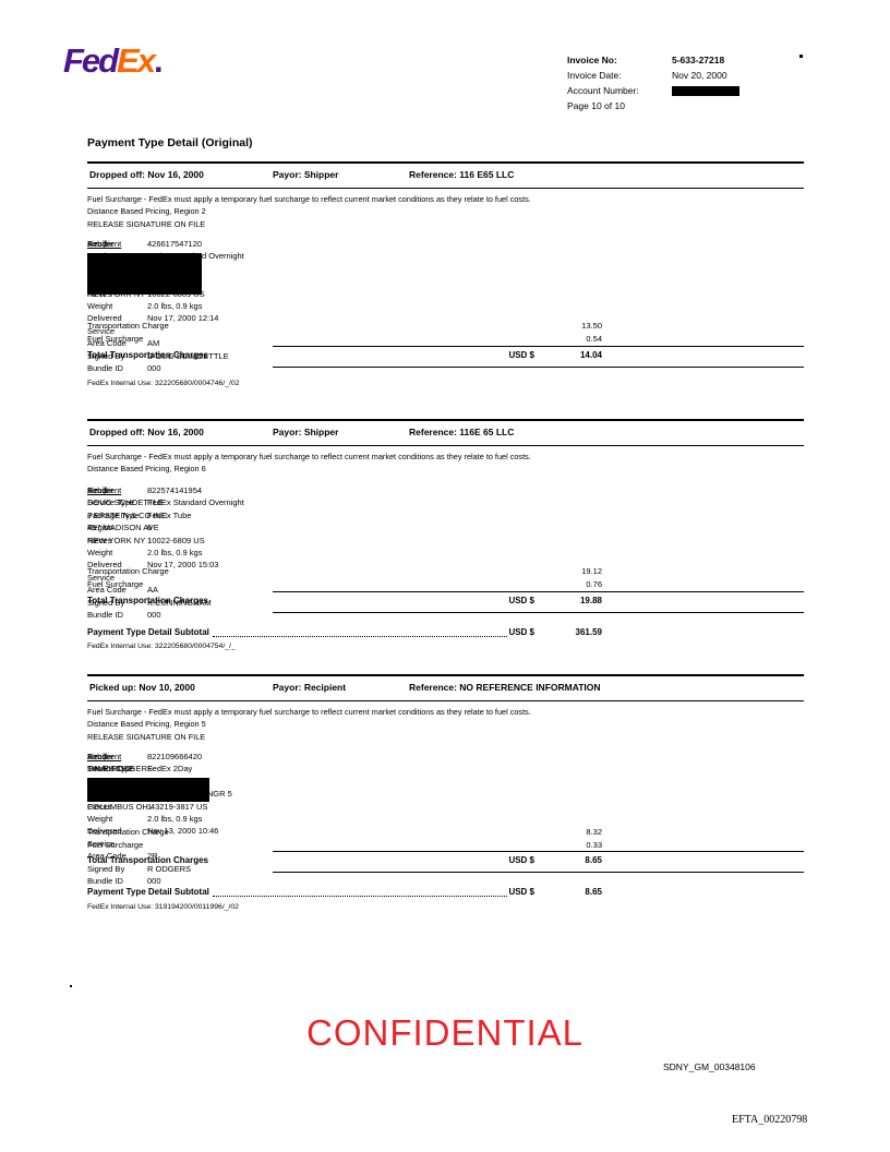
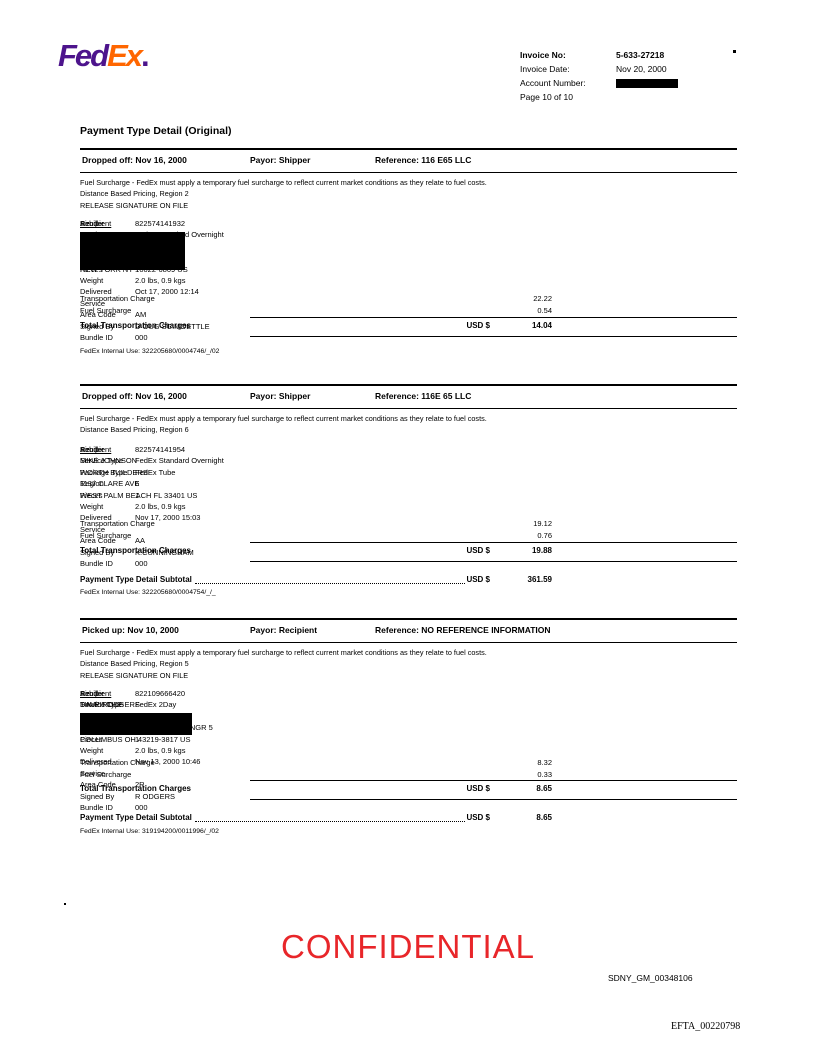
  FedEx.
  Invoice No:
  5-633-27218
  Invoice Date:
  Nov 20, 2000
  Account Number:
  Page 10 of 10
  Payment Type Detail (Original)
  Dropped off: Nov 16, 2000
  Payor: Shipper
  Reference: 116 E65 LLC
  Fuel Surcharge - FedEx must apply a temporary fuel surcharge to reflect current market conditions as they relate to fuel costs.
  Distance Based Pricing, Region 2
  RELEASE SIGNATURE ON FILE
  Airbill
- 426617547120
+ 822574141932
  Weight
  2.0 lbs, 0.9 kgs
  Delivered
- Nov 17, 2000 12:14
+ Oct 17, 2000 12:14
  Service
  Area Code
  AM
  Signed By
  D OUG SCIMOETTLE
  Bundle ID
  000
  Sender
  Recipient
  Transportation Charge
- 13.50
+ 22.22
  Fuel Surcharge
  0.54
  Total Transportation Charges
  USD $
  14.04
  Dropped off: Nov 16, 2000
  Payor: Shipper
  Reference: 116E 65 LLC
  Fuel Surcharge - FedEx must apply a temporary fuel surcharge to reflect current market conditions as they relate to fuel costs.
  Distance Based Pricing, Region 6
  Airbill
  822574141954
  Service Type
  FedEx Standard Overnight
  Package Type
  FedEx Tube
  Region
  6
  Pieces
  1
  Weight
  2.0 lbs, 0.9 kgs
  Delivered
  Nov 17, 2000 15:03
  Service
  Area Code
  AA
  Signed By
  K.CUNNINGHAM
  Bundle ID
  000
  Sender
- DOUG SCHOETTLE
- J EPSTEIN & CO INC
- 457 MADISON AVE
- NEW YORK NY 10022-6809 US
  Recipient
+ MIKE JOHNSON
+ WORTH BUILDERS
+ 1137 CLARE AVE
+ WEST PALM BEACH FL 33401 US
  Transportation Charge
  19.12
  Fuel Surcharge
  0.76
  Total Transportation Charges
  USD $
  19.88
  Payment Type Detail Subtotal
  USD $
  361.59
  Picked up: Nov 10, 2000
  Payor: Recipient
  Reference: NO REFERENCE INFORMATION
  Fuel Surcharge - FedEx must apply a temporary fuel surcharge to reflect current market conditions as they relate to fuel costs.
  Distance Based Pricing, Region 5
  RELEASE SIGNATURE ON FILE
  Airbill
  822109666420
  Service Type
  FedEx 2Day
  Pieces
  1
  Weight
  2.0 lbs, 0.9 kgs
  Delivered
  Nov 13, 2000 10:46
  Service
  Area Code
  2R
  Signed By
  R ODGERS
  Bundle ID
  000
  Sender
  TIN RITCHE
  COLUMBUS OH 43219-3817 US
  Recipient
  DAVE RODGERS
  Transportation Charge
  8.32
  Fuel Surcharge
  0.33
  Total Transportation Charges
  USD $
  8.65
  Payment Type Detail Subtotal
  USD $
  8.65
  CONFIDENTIAL
  SDNY_GM_00348106
  EFTA_00220798
